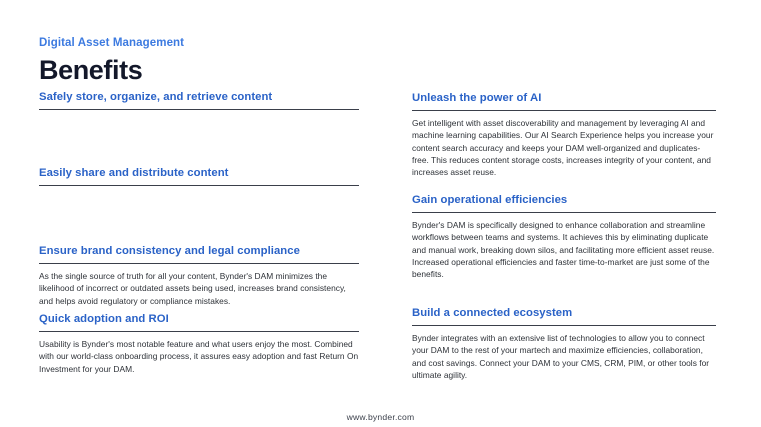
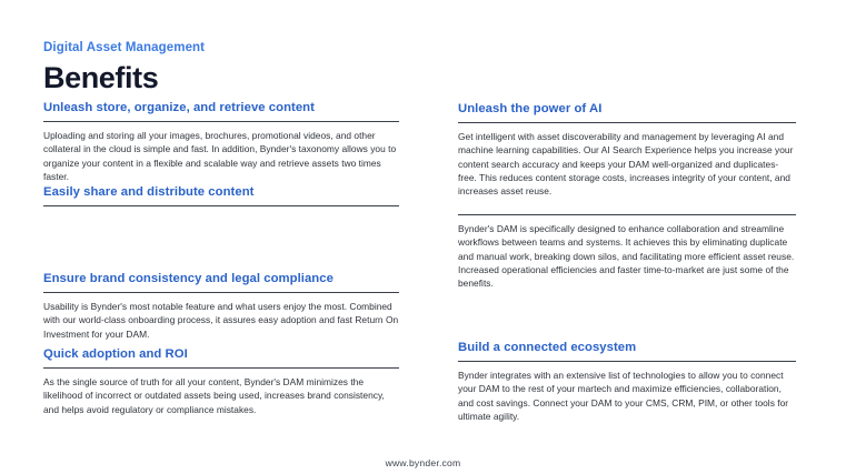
  Digital Asset Management
  Benefits
- Safely store, organize, and retrieve content
+ Unleash store, organize, and retrieve content
+ Uploading and storing all your images, brochures, promotional videos, and other collateral in the cloud is simple and fast. In addition, Bynder's taxonomy allows you to organize your content in a flexible and scalable way and retrieve assets two times faster.
  Easily share and distribute content
  Ensure brand consistency and legal compliance
- As the single source of truth for all your content, Bynder's DAM minimizes the likelihood of incorrect or outdated assets being used, increases brand consistency, and helps avoid regulatory or compliance mistakes.
+ Usability is Bynder's most notable feature and what users enjoy the most. Combined with our world-class onboarding process, it assures easy adoption and fast Return On Investment for your DAM.
  Quick adoption and ROI
- Usability is Bynder's most notable feature and what users enjoy the most. Combined with our world-class onboarding process, it assures easy adoption and fast Return On Investment for your DAM.
+ As the single source of truth for all your content, Bynder's DAM minimizes the likelihood of incorrect or outdated assets being used, increases brand consistency, and helps avoid regulatory or compliance mistakes.
  Unleash the power of AI
  Get intelligent with asset discoverability and management by leveraging AI and machine learning capabilities. Our AI Search Experience helps you increase your content search accuracy and keeps your DAM well-organized and duplicates-free. This reduces content storage costs, increases integrity of your content, and increases asset reuse.
- Gain operational efficiencies
  Bynder's DAM is specifically designed to enhance collaboration and streamline workflows between teams and systems. It achieves this by eliminating duplicate and manual work, breaking down silos, and facilitating more efficient asset reuse. Increased operational efficiencies and faster time-to-market are just some of the benefits.
  Build a connected ecosystem
  Bynder integrates with an extensive list of technologies to allow you to connect your DAM to the rest of your martech and maximize efficiencies, collaboration, and cost savings. Connect your DAM to your CMS, CRM, PIM, or other tools for ultimate agility.
  www.bynder.com
